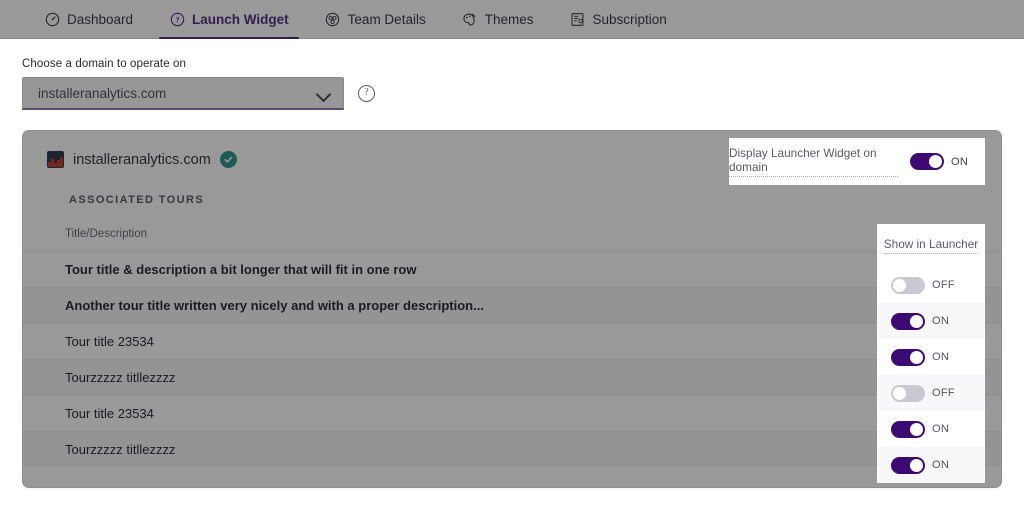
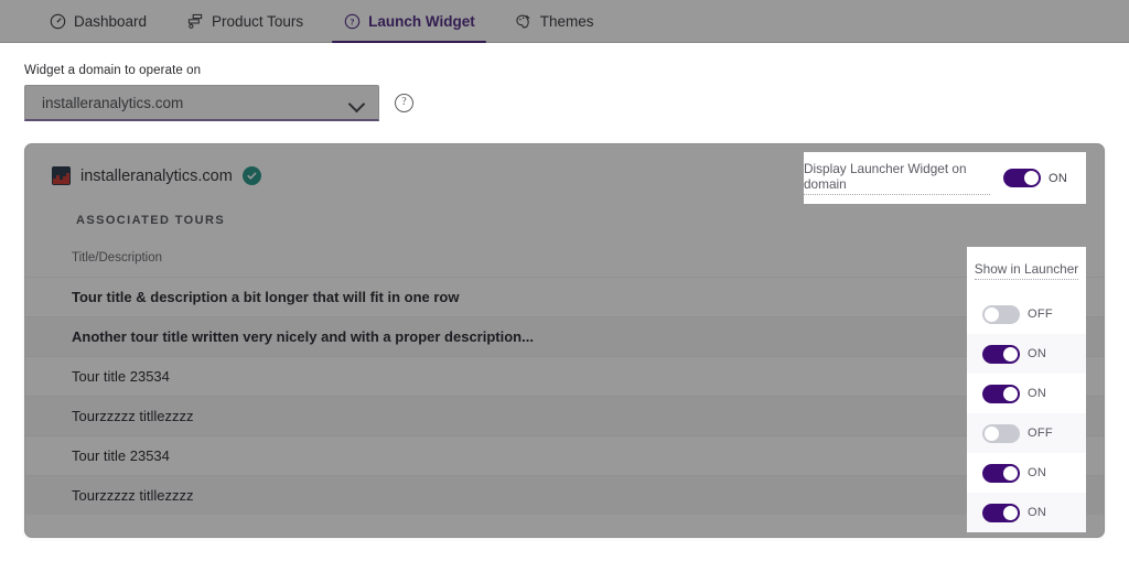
  Dashboard
+ Product Tours
  ?
  Launch Widget
- Team Details
  Themes
- Subscription
- Choose a domain to operate on
+ Widget a domain to operate on
  installeranalytics.com
  ?
  installeranalytics.com
  ASSOCIATED TOURS
  Title/Description
  Tour title & description a bit longer that will fit in one row
  Another tour title written very nicely and with a proper description...
  Tour title 23534
  Tourzzzzz titllezzzz
  Tour title 23534
  Tourzzzzz titllezzzz
  Display Launcher Widget on domain
  ON
  Show in Launcher
  OFF
  ON
  ON
  OFF
  ON
  ON
